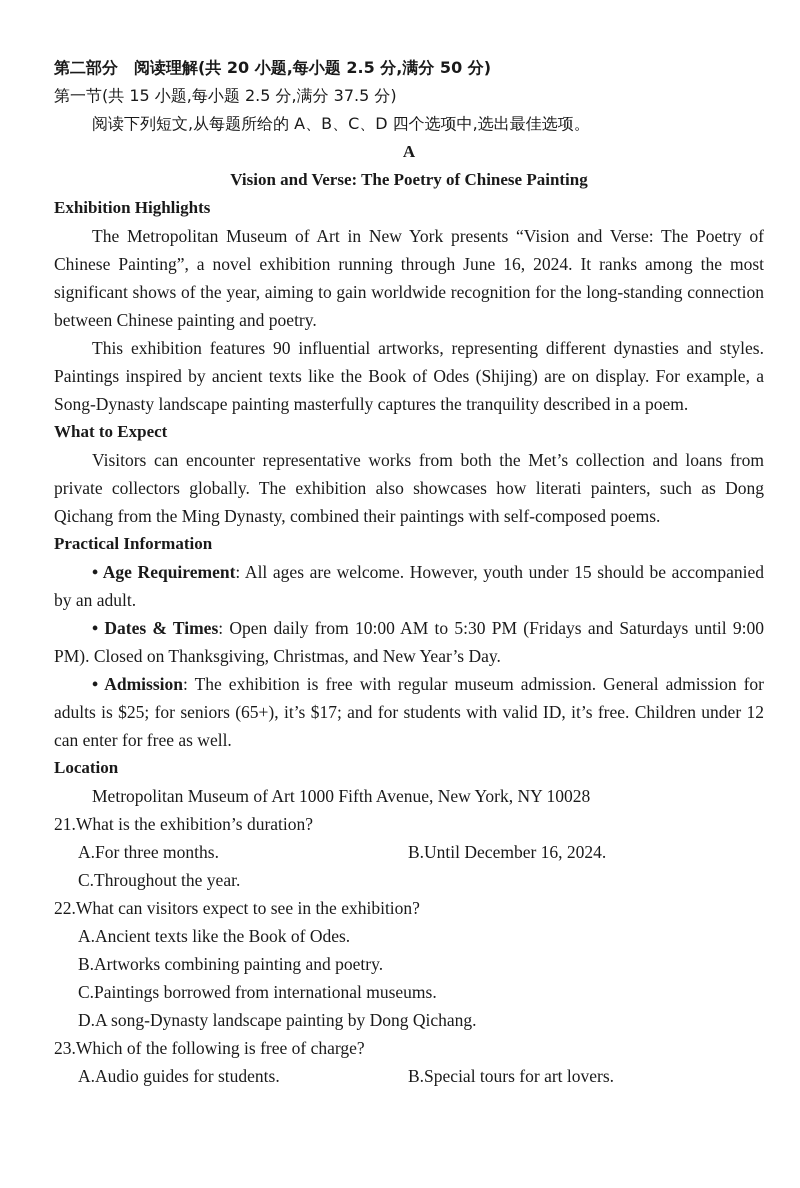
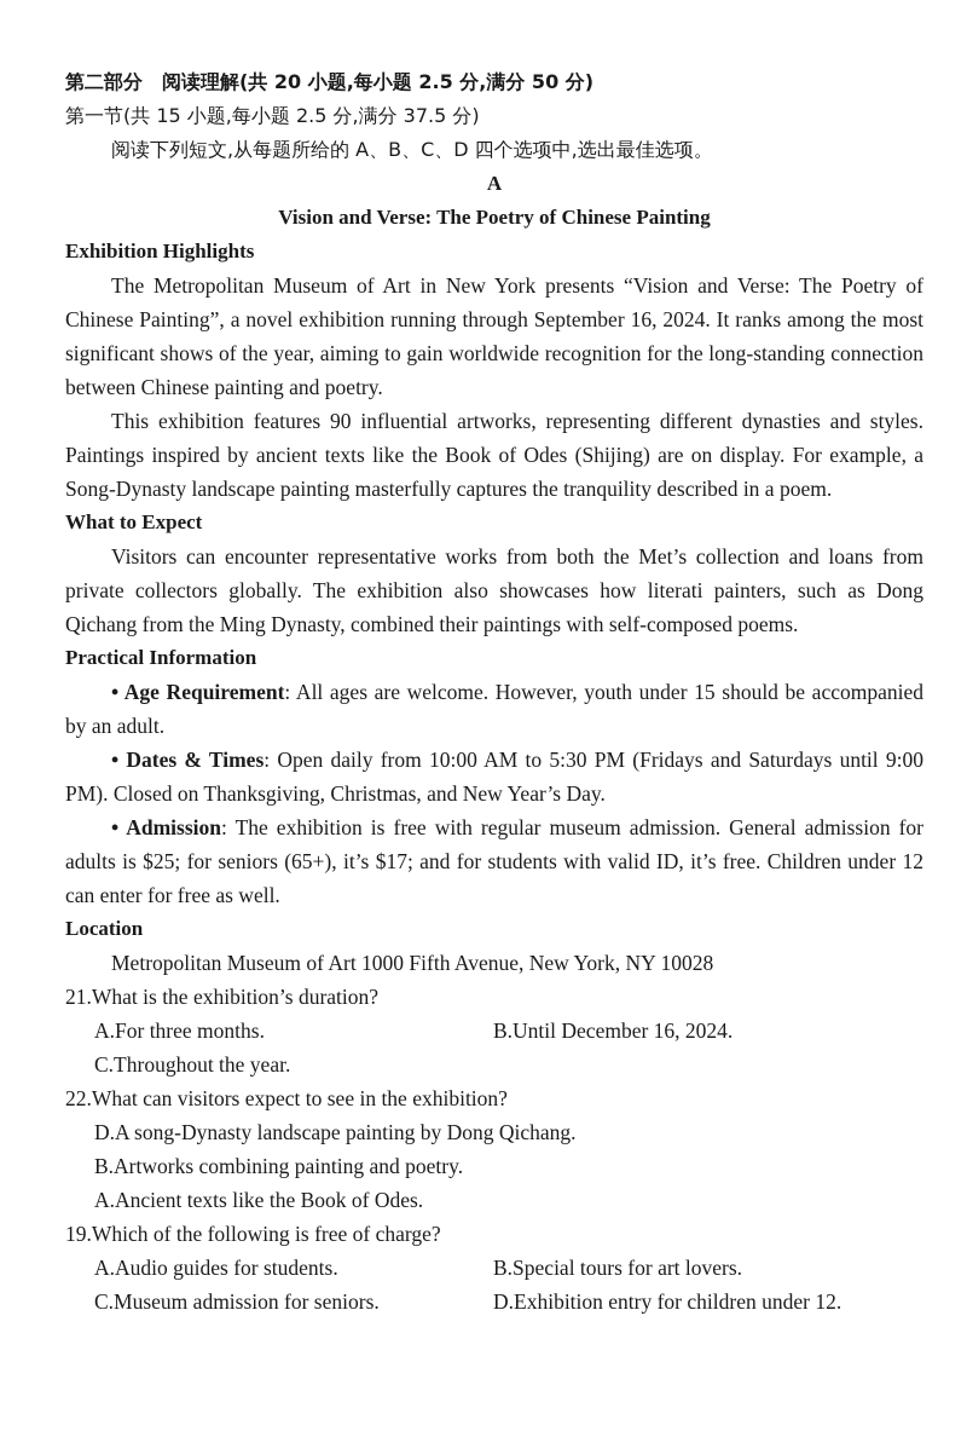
  第二部分 阅读理解(共 20 小题,每小题 2.5 分,满分 50 分)
  第一节(共 15 小题,每小题 2.5 分,满分 37.5 分)
  阅读下列短文,从每题所给的 A、B、C、D 四个选项中,选出最佳选项。
  A
  Vision and Verse: The Poetry of Chinese Painting
  Exhibition Highlights
- The Metropolitan Museum of Art in New York presents “Vision and Verse: The Poetry of Chinese Painting”, a novel exhibition running through June 16, 2024. It ranks among the most significant shows of the year, aiming to gain worldwide recognition for the long-standing connection between Chinese painting and poetry.
+ The Metropolitan Museum of Art in New York presents “Vision and Verse: The Poetry of Chinese Painting”, a novel exhibition running through September 16, 2024. It ranks among the most significant shows of the year, aiming to gain worldwide recognition for the long-standing connection between Chinese painting and poetry.
  This exhibition features 90 influential artworks, representing different dynasties and styles. Paintings inspired by ancient texts like the Book of Odes (Shijing) are on display. For example, a Song-Dynasty landscape painting masterfully captures the tranquility described in a poem.
  What to Expect
  Visitors can encounter representative works from both the Met’s collection and loans from private collectors globally. The exhibition also showcases how literati painters, such as Dong Qichang from the Ming Dynasty, combined their paintings with self-composed poems.
  Practical Information
  • Age Requirement: All ages are welcome. However, youth under 15 should be accompanied by an adult.
  • Dates & Times: Open daily from 10:00 AM to 5:30 PM (Fridays and Saturdays until 9:00 PM). Closed on Thanksgiving, Christmas, and New Year’s Day.
  • Admission: The exhibition is free with regular museum admission. General admission for adults is $25; for seniors (65+), it’s $17; and for students with valid ID, it’s free. Children under 12 can enter for free as well.
  Location
  Metropolitan Museum of Art 1000 Fifth Avenue, New York, NY 10028
  21.What is the exhibition’s duration?
  A.For three months.
  B.Until December 16, 2024.
  C.Throughout the year.
  22.What can visitors expect to see in the exhibition?
- A.Ancient texts like the Book of Odes.
+ D.A song-Dynasty landscape painting by Dong Qichang.
  B.Artworks combining painting and poetry.
- C.Paintings borrowed from international museums.
- D.A song-Dynasty landscape painting by Dong Qichang.
+ A.Ancient texts like the Book of Odes.
- 23.Which of the following is free of charge?
+ 19.Which of the following is free of charge?
  A.Audio guides for students.
  B.Special tours for art lovers.
+ C.Museum admission for seniors.
+ D.Exhibition entry for children under 12.
